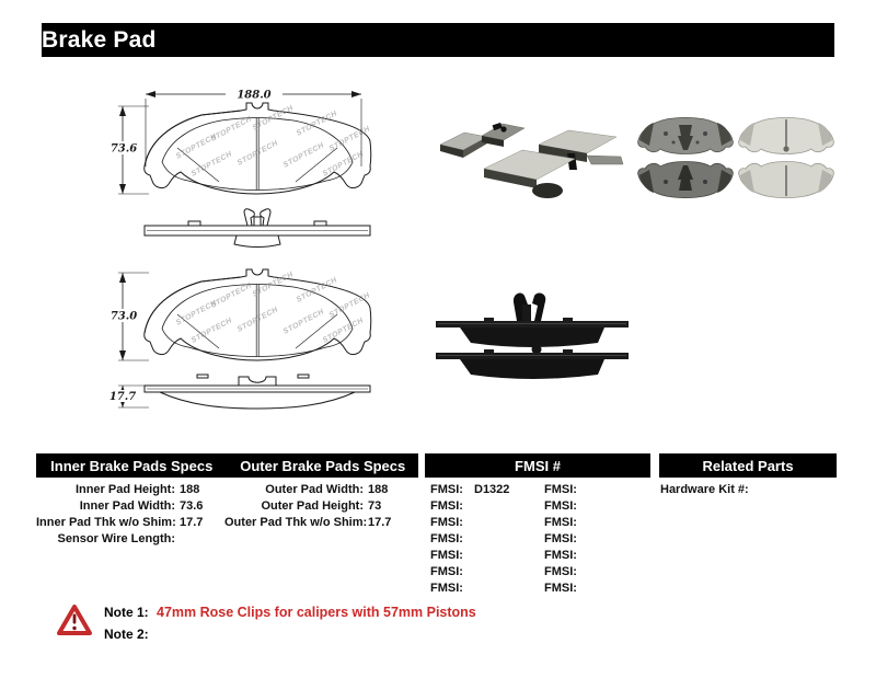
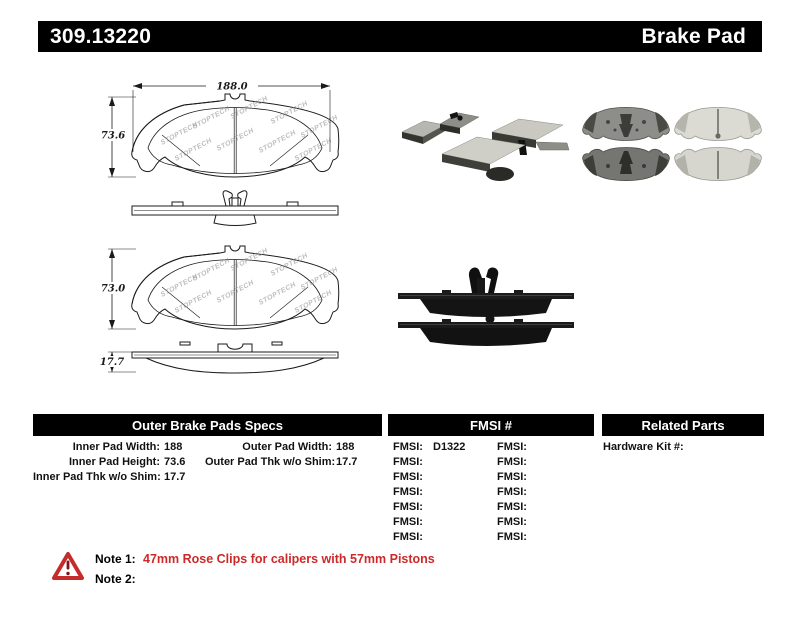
+ 309.13220
  Brake Pad
  188.0
  73.6
  73.0
  17.7
- Inner Brake Pads Specs
  Outer Brake Pads Specs
  FMSI #
  Related Parts
- Inner Pad Height:
+ Inner Pad Width:
  188
- Inner Pad Width:
+ Inner Pad Height:
  73.6
  Inner Pad Thk w/o Shim:
  17.7
- Sensor Wire Length:
  Outer Pad Width:
  188
- Outer Pad Height:
- 73
  Outer Pad Thk w/o Shim
  17.7
  FMSI:
  D1322
  FMSI:
  FMSI:
  FMSI:
  FMSI:
  FMSI:
  FMSI:
  FMSI:
  FMSI:
  FMSI:
  FMSI:
  FMSI:
  FMSI:
  FMSI:
  Hardware Kit #:
  Note 1:
  47mm Rose Clips for calipers with 57mm Pistons
  Note 2:
